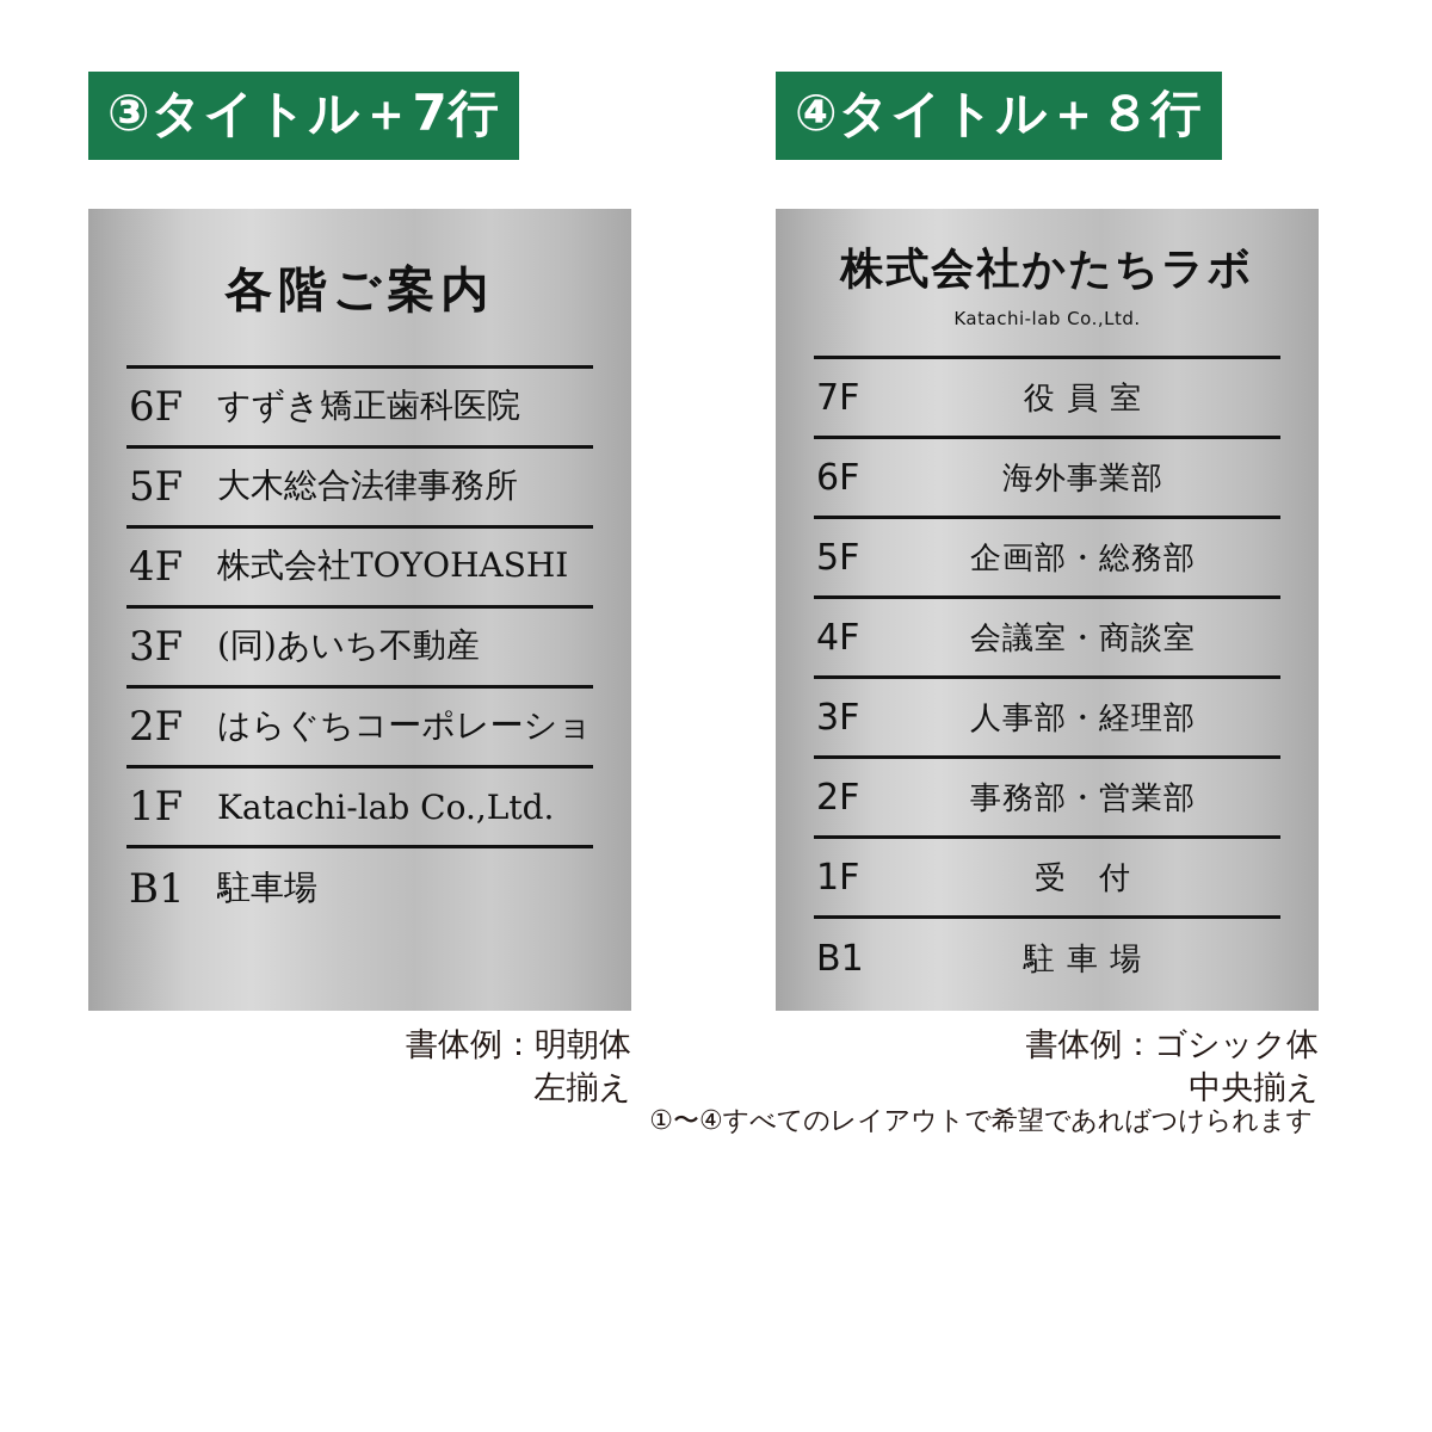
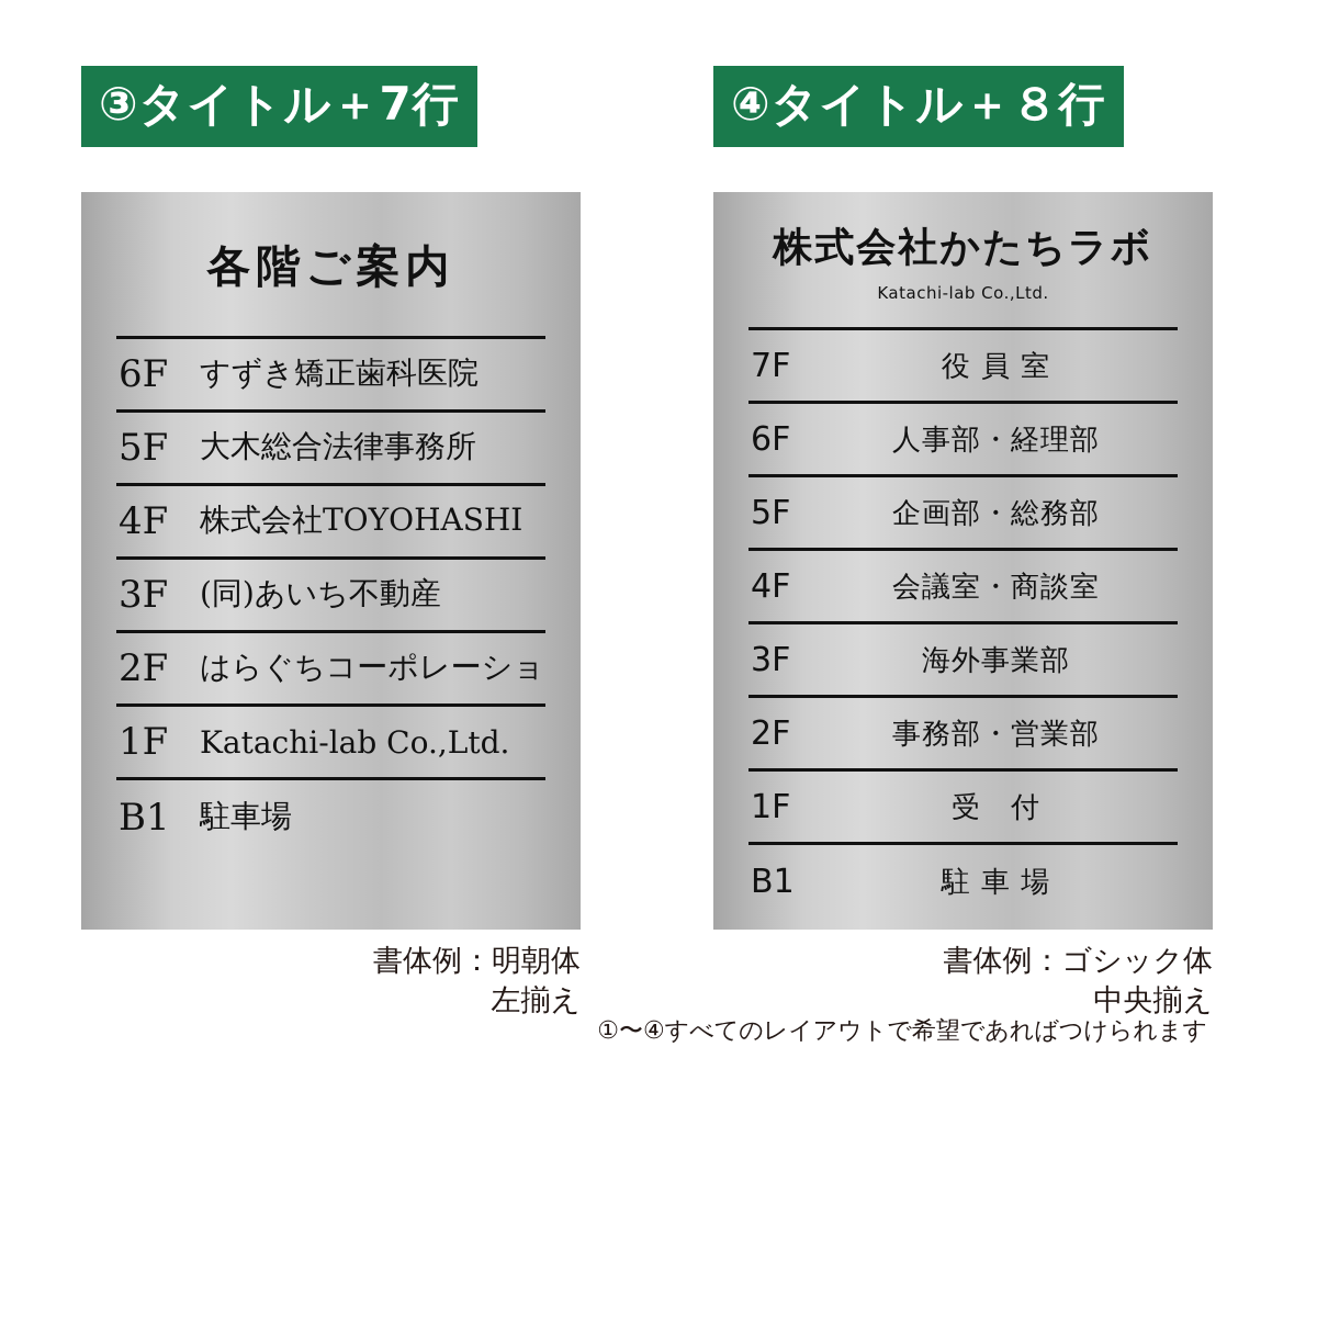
  ③タイトル＋7行
  各階ご案内
  6F
  すずき矯正歯科医院
  5F
  大木総合法律事務所
  4F
  株式会社TOYOHASHI
  3F
  (同)あいち不動産
  2F
  はらぐちコーポレーショ
  1F
  Katachi-lab Co.,Ltd.
  B1
  駐車場
  書体例：明朝体
  左揃え
  ④タイトル＋８行
  株式会社かたちラボ
  Katachi-lab Co.,Ltd.
  7F
  役 員 室
  6F
- 海外事業部
+ 人事部・経理部
  5F
  企画部・総務部
  4F
  会議室・商談室
  3F
- 人事部・経理部
+ 海外事業部
  2F
  事務部・営業部
  1F
  受 付
  B1
  駐 車 場
  書体例：ゴシック体
  中央揃え
  ①〜④すべてのレイアウトで希望であればつけられます
